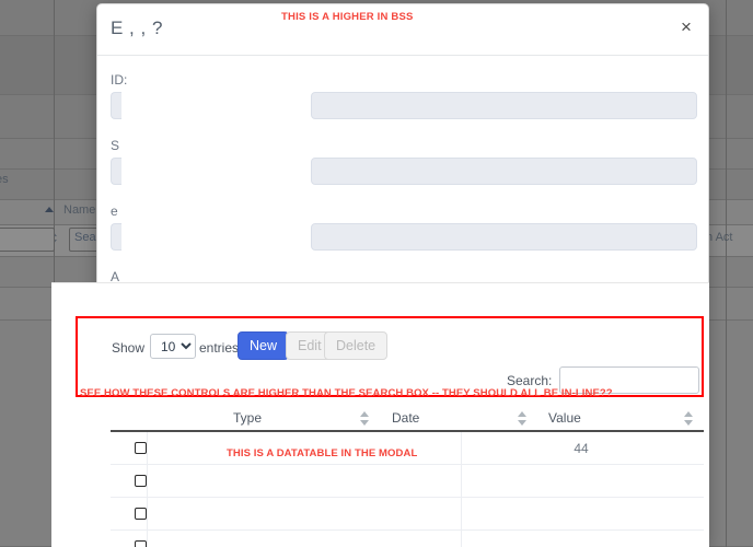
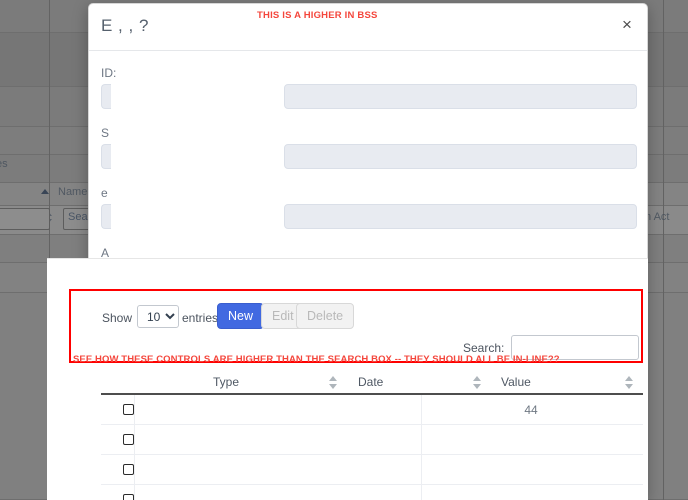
  Name
  n Act
  Sea
  E , , ?
  THIS IS A HIGHER IN BSS
  ×
  ID:
  S
  e
  A
  Show
  10
  entries
  New
  Edit
  Delete
  Search:
  SEE HOW THESE CONTROLS ARE HIGHER THAN THE SEARCH BOX -- THEY SHOULD ALL BE IN-LINE??
  Type
  Date
  Value
  44
- THIS IS A DATATABLE IN THE MODAL
